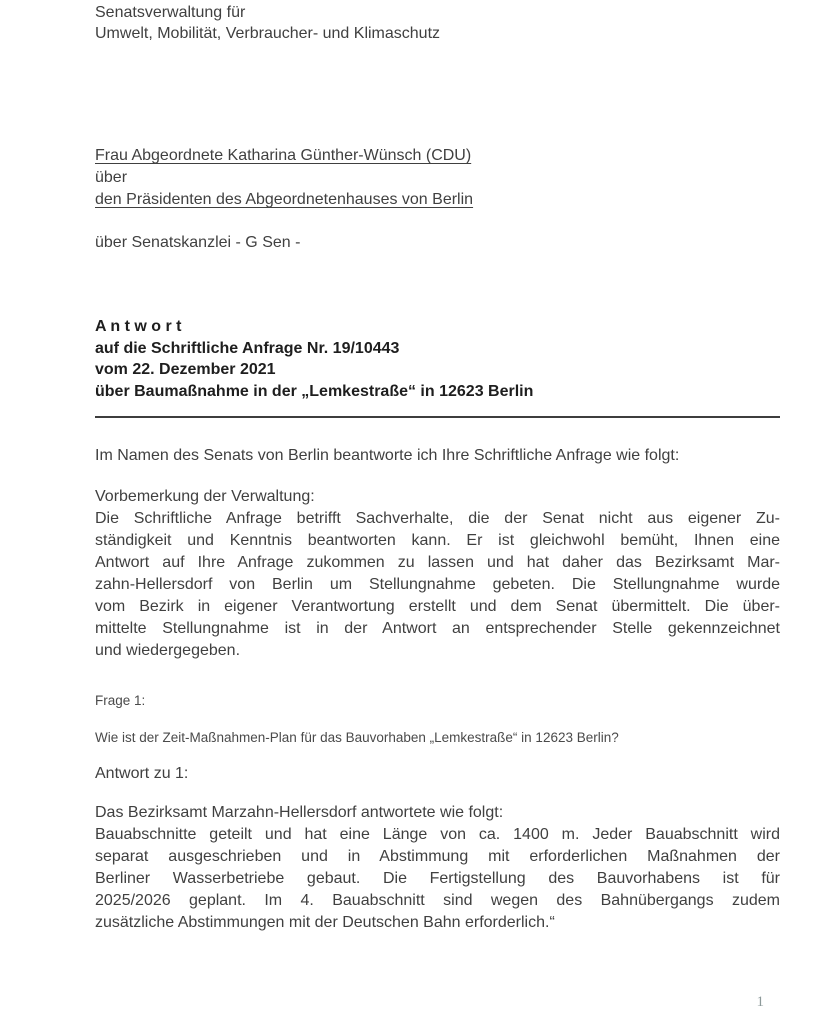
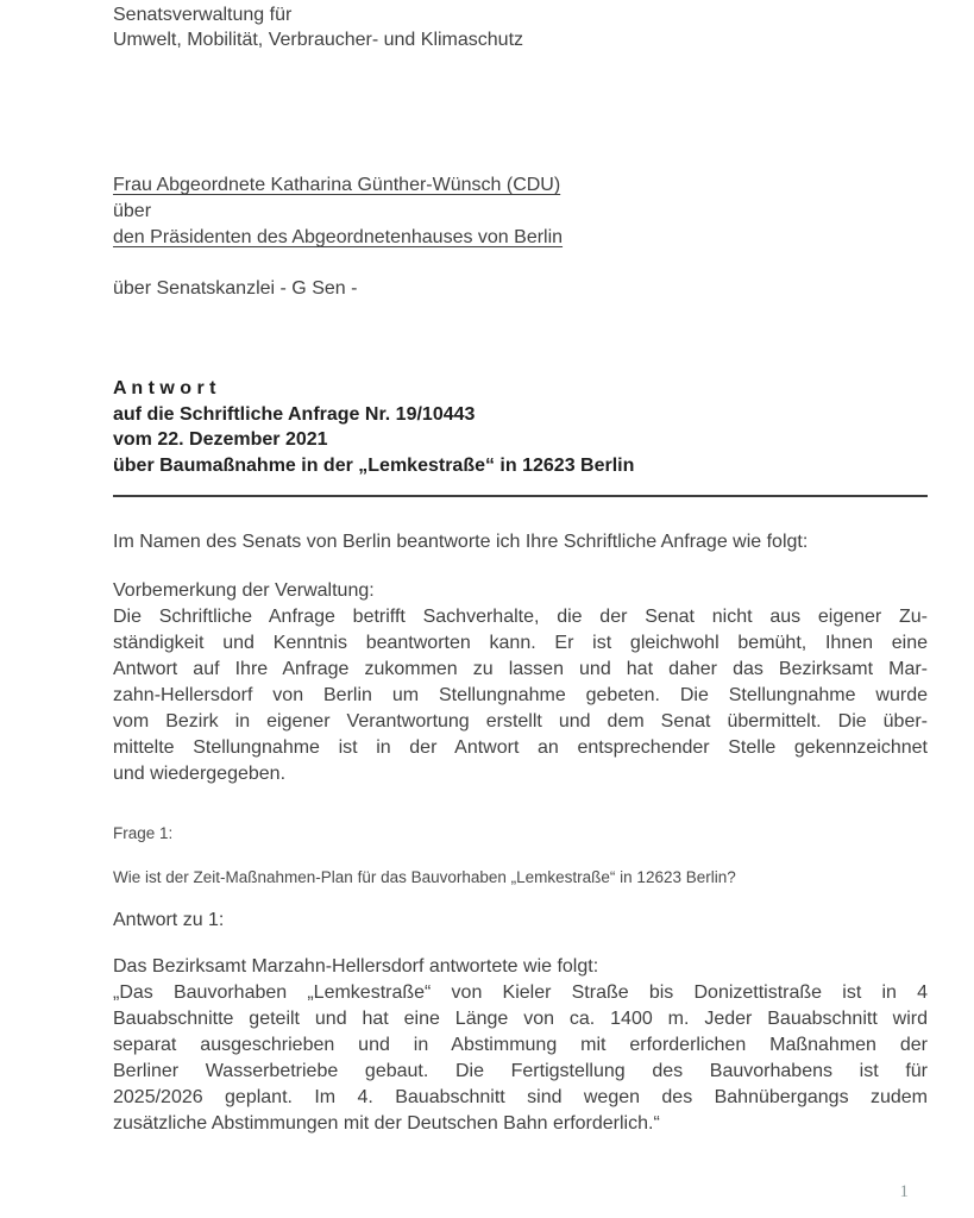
  Senatsverwaltung für
  Umwelt, Mobilität, Verbraucher- und Klimaschutz
  Frau Abgeordnete Katharina Günther-Wünsch (CDU)
  über
  den Präsidenten des Abgeordnetenhauses von Berlin
  über Senatskanzlei - G Sen -
  A n t w o r t
  auf die Schriftliche Anfrage Nr. 19/10443
  vom 22. Dezember 2021
  über Baumaßnahme in der „Lemkestraße“ in 12623 Berlin
  Im Namen des Senats von Berlin beantworte ich Ihre Schriftliche Anfrage wie folgt:
  Vorbemerkung der Verwaltung:
  Die Schriftliche Anfrage betrifft Sachverhalte, die der Senat nicht aus eigener Zu-
  ständigkeit und Kenntnis beantworten kann. Er ist gleichwohl bemüht, Ihnen eine
  Antwort auf Ihre Anfrage zukommen zu lassen und hat daher das Bezirksamt Mar-
  zahn-Hellersdorf von Berlin um Stellungnahme gebeten. Die Stellungnahme wurde
  vom Bezirk in eigener Verantwortung erstellt und dem Senat übermittelt. Die über-
  mittelte Stellungnahme ist in der Antwort an entsprechender Stelle gekennzeichnet
  und wiedergegeben.
  Frage 1:
  Wie ist der Zeit-Maßnahmen-Plan für das Bauvorhaben „Lemkestraße“ in 12623 Berlin?
  Antwort zu 1:
  Das Bezirksamt Marzahn-Hellersdorf antwortete wie folgt:
+ „Das Bauvorhaben „Lemkestraße“ von Kieler Straße bis Donizettistraße ist in 4
  Bauabschnitte geteilt und hat eine Länge von ca. 1400 m. Jeder Bauabschnitt wird
  separat ausgeschrieben und in Abstimmung mit erforderlichen Maßnahmen der
  Berliner Wasserbetriebe gebaut. Die Fertigstellung des Bauvorhabens ist für
  2025/2026 geplant. Im 4. Bauabschnitt sind wegen des Bahnübergangs zudem
  zusätzliche Abstimmungen mit der Deutschen Bahn erforderlich.“
  1
